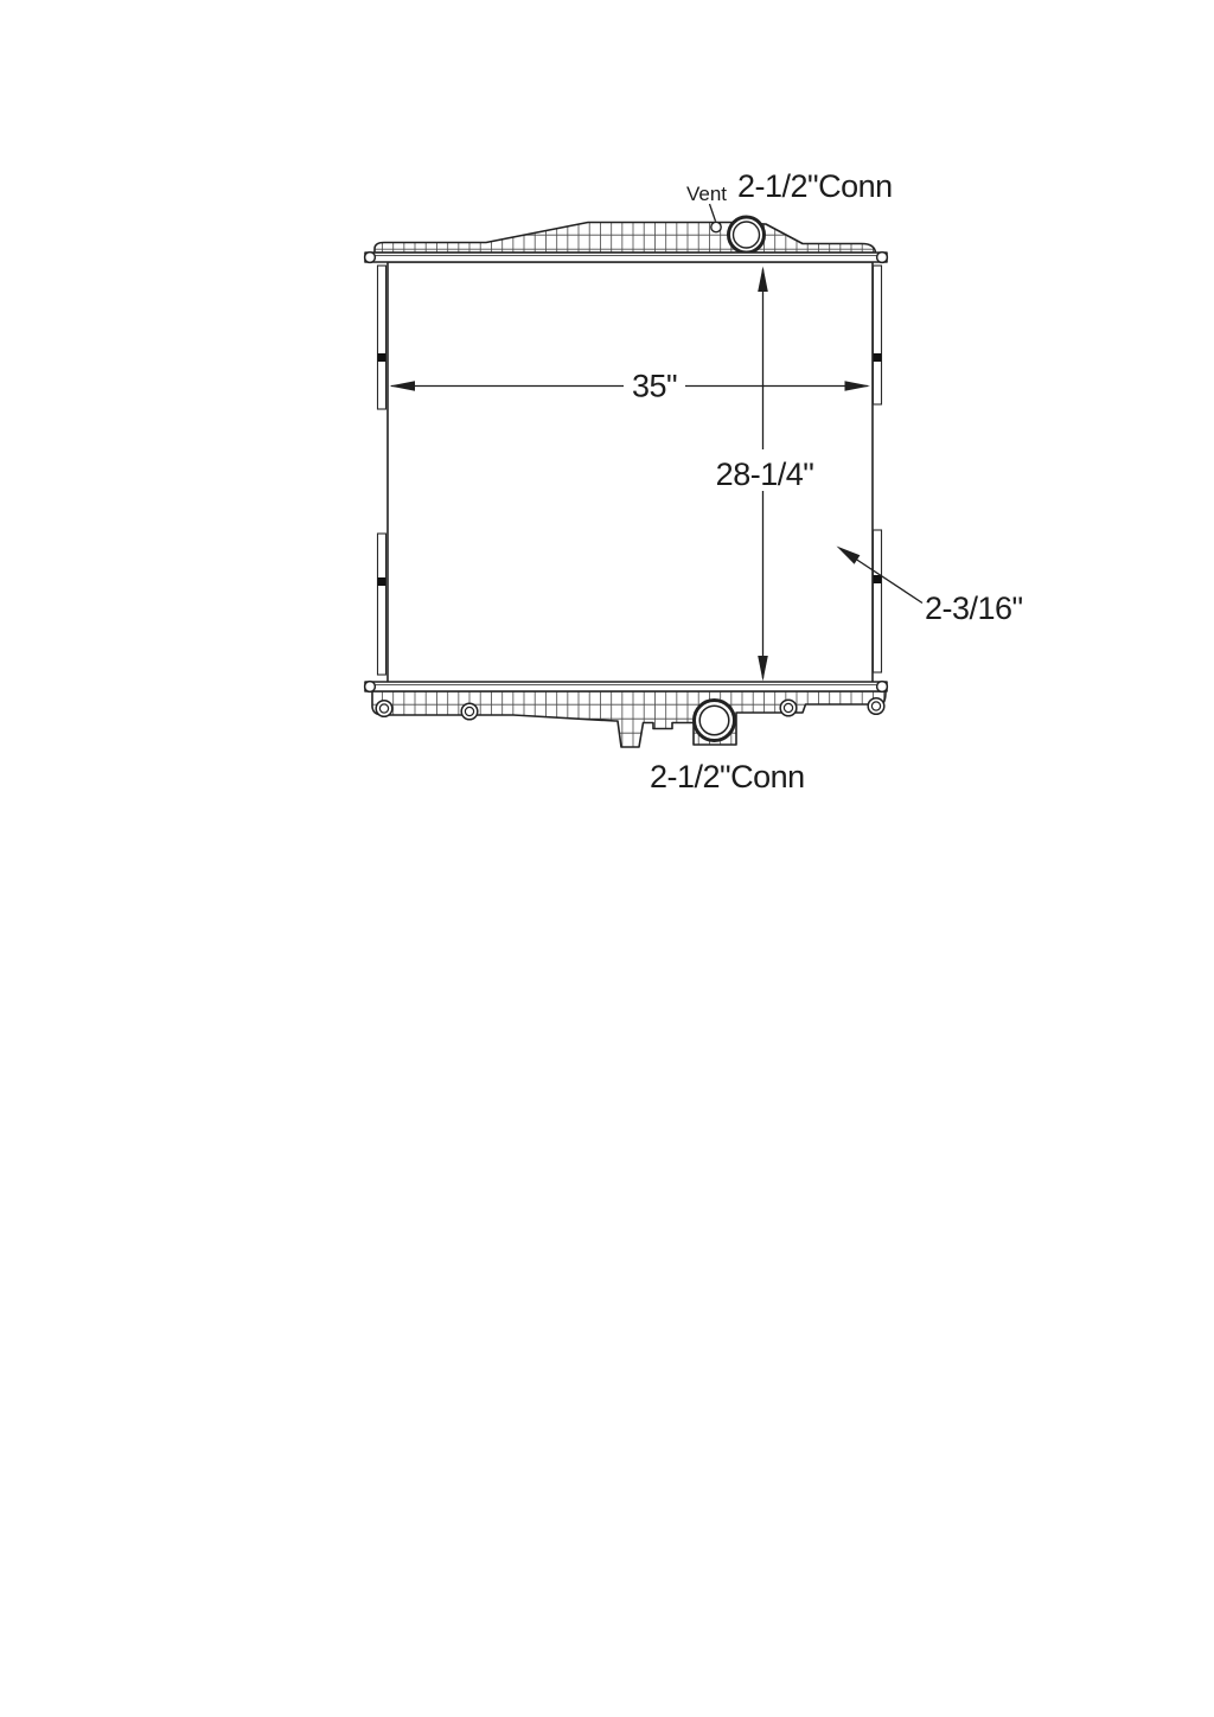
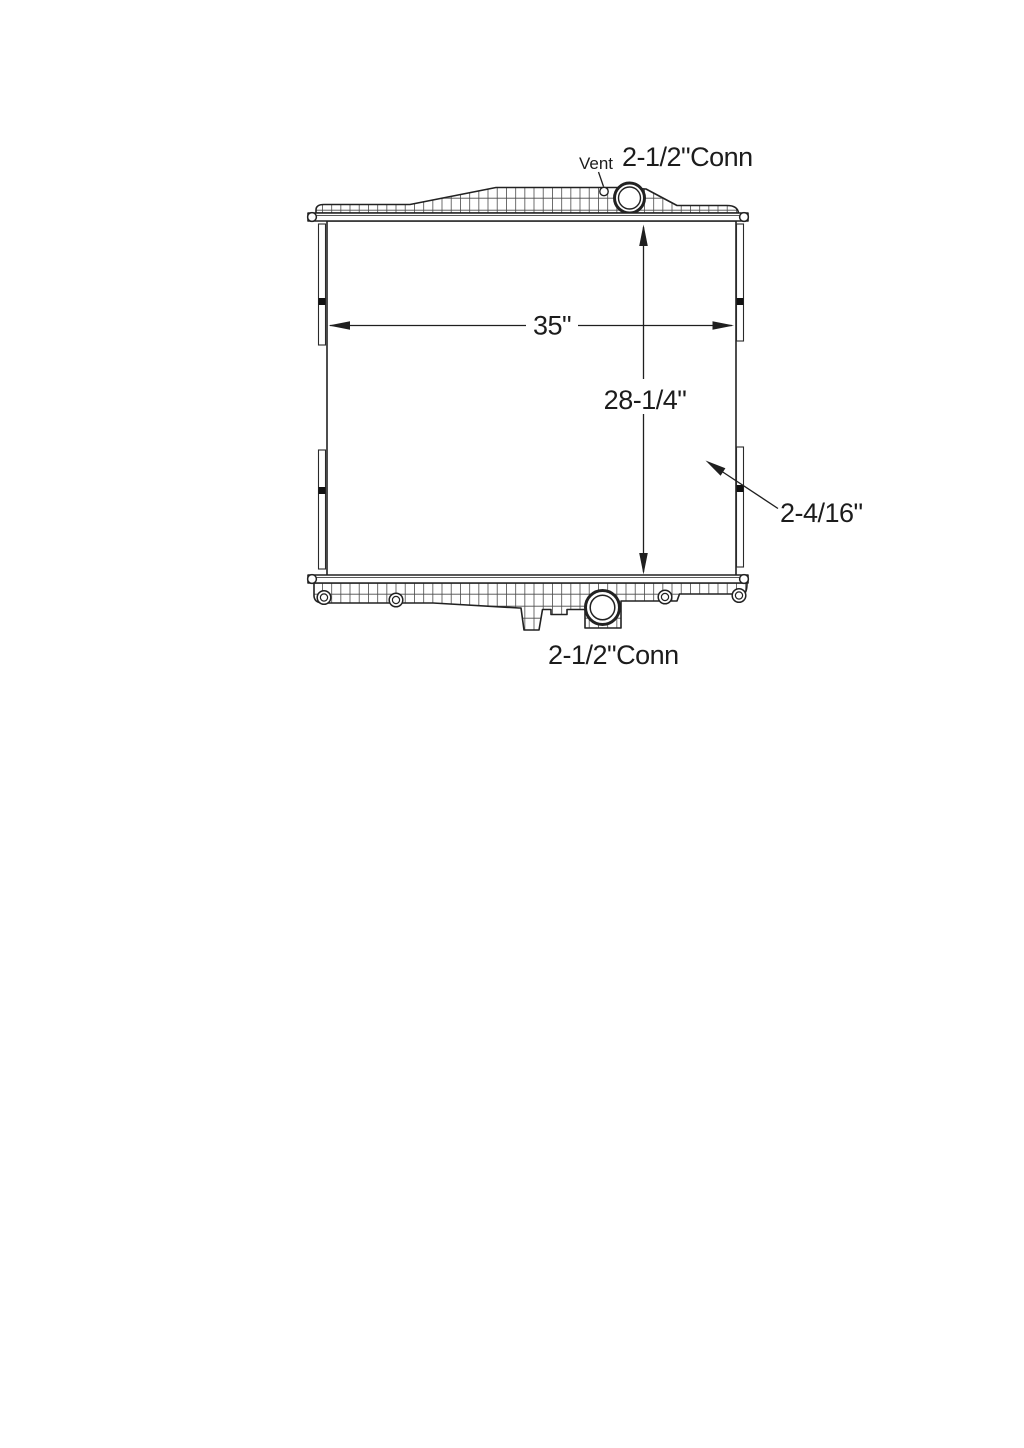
  35"
  28-1/4"
- 2-3/16"
+ 2-4/16"
  Vent
  2-1/2"Conn
  2-1/2"Conn
